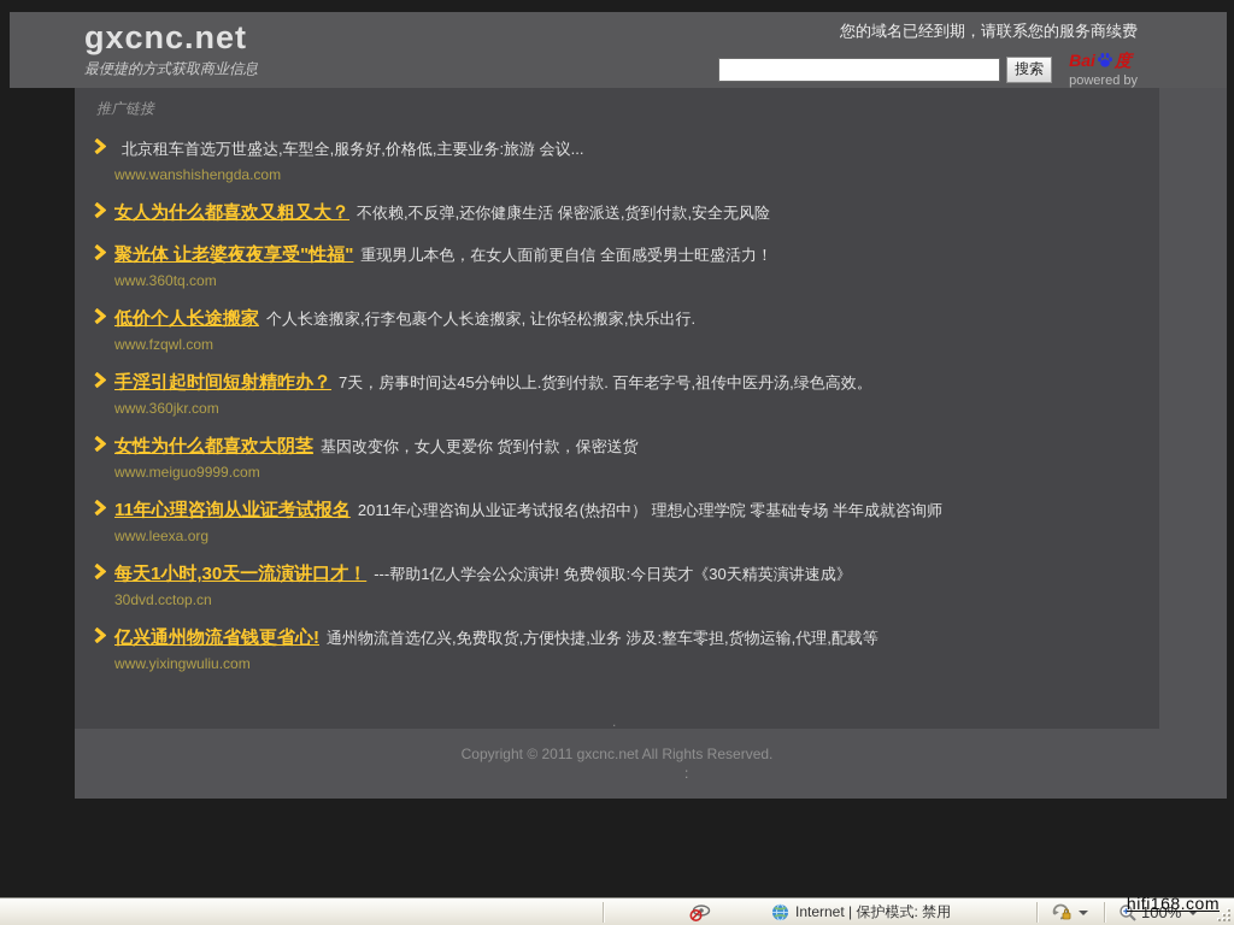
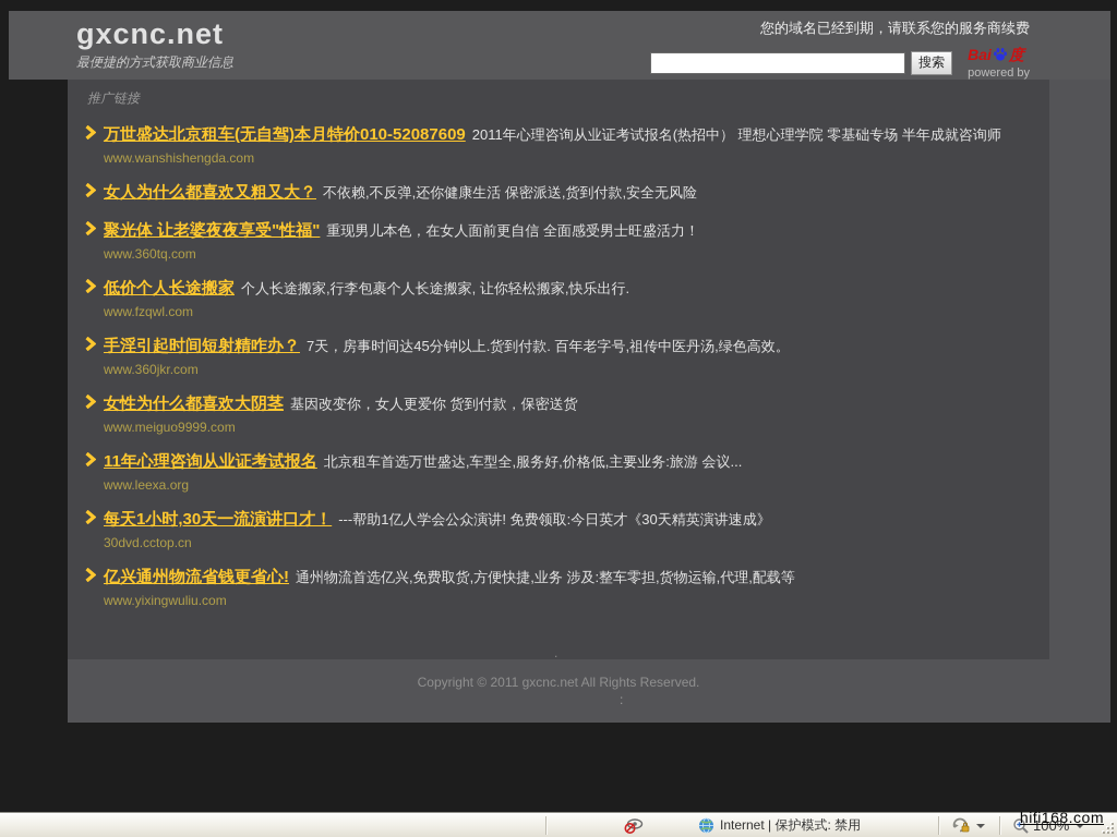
  gxcnc.net
  最便捷的方式获取商业信息
  您的域名已经到期，请联系您的服务商续费
  搜索
  Bai 度
  powered by
  推广链接
+ 万世盛达北京租车(无自驾)本月特价010-52087609
- 北京租车首选万世盛达,车型全,服务好,价格低,主要业务:旅游 会议...
+ 2011年心理咨询从业证考试报名(热招中） 理想心理学院 零基础专场 半年成就咨询师
  www.wanshishengda.com
  女人为什么都喜欢又粗又大？
  不依赖,不反弹,还你健康生活 保密派送,货到付款,安全无风险
  聚光体 让老婆夜夜享受"性福"
  重现男儿本色，在女人面前更自信 全面感受男士旺盛活力！
  www.360tq.com
  低价个人长途搬家
  个人长途搬家,行李包裹个人长途搬家, 让你轻松搬家,快乐出行.
  www.fzqwl.com
  手淫引起时间短射精咋办？
  7天，房事时间达45分钟以上.货到付款. 百年老字号,祖传中医丹汤,绿色高效。
  www.360jkr.com
  女性为什么都喜欢大阴茎
  基因改变你，女人更爱你 货到付款，保密送货
  www.meiguo9999.com
  11年心理咨询从业证考试报名
- 2011年心理咨询从业证考试报名(热招中） 理想心理学院 零基础专场 半年成就咨询师
+ 北京租车首选万世盛达,车型全,服务好,价格低,主要业务:旅游 会议...
  www.leexa.org
  每天1小时,30天一流演讲口才！
  ---帮助1亿人学会公众演讲! 免费领取:今日英才《30天精英演讲速成》
  30dvd.cctop.cn
  亿兴通州物流省钱更省心!
  通州物流首选亿兴,免费取货,方便快捷,业务 涉及:整车零担,货物运输,代理,配载等
  www.yixingwuliu.com
  .
  Copyright © 2011 gxcnc.net All Rights Reserved.
  :
  Internet | 保护模式: 禁用
  100%
  hifi168.com
